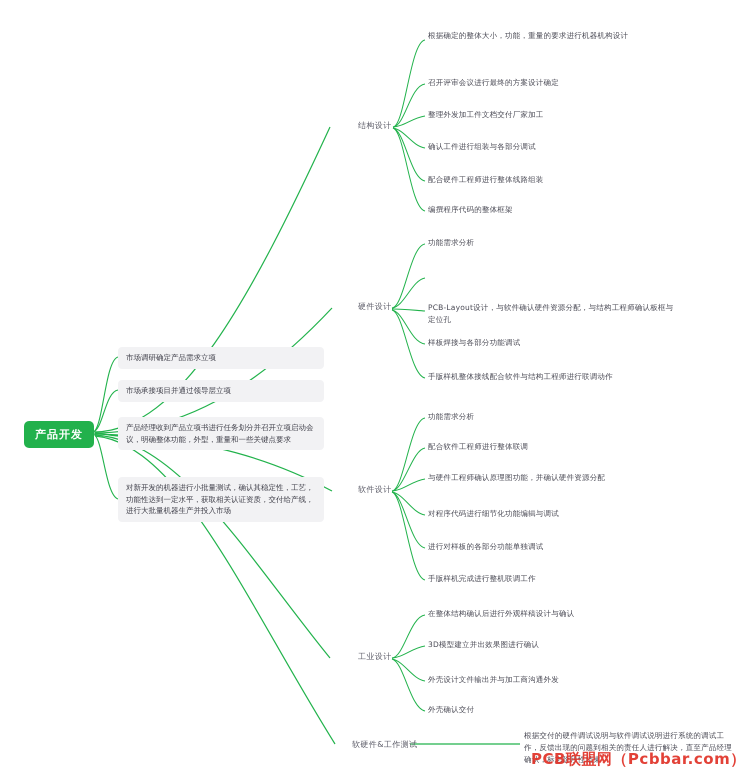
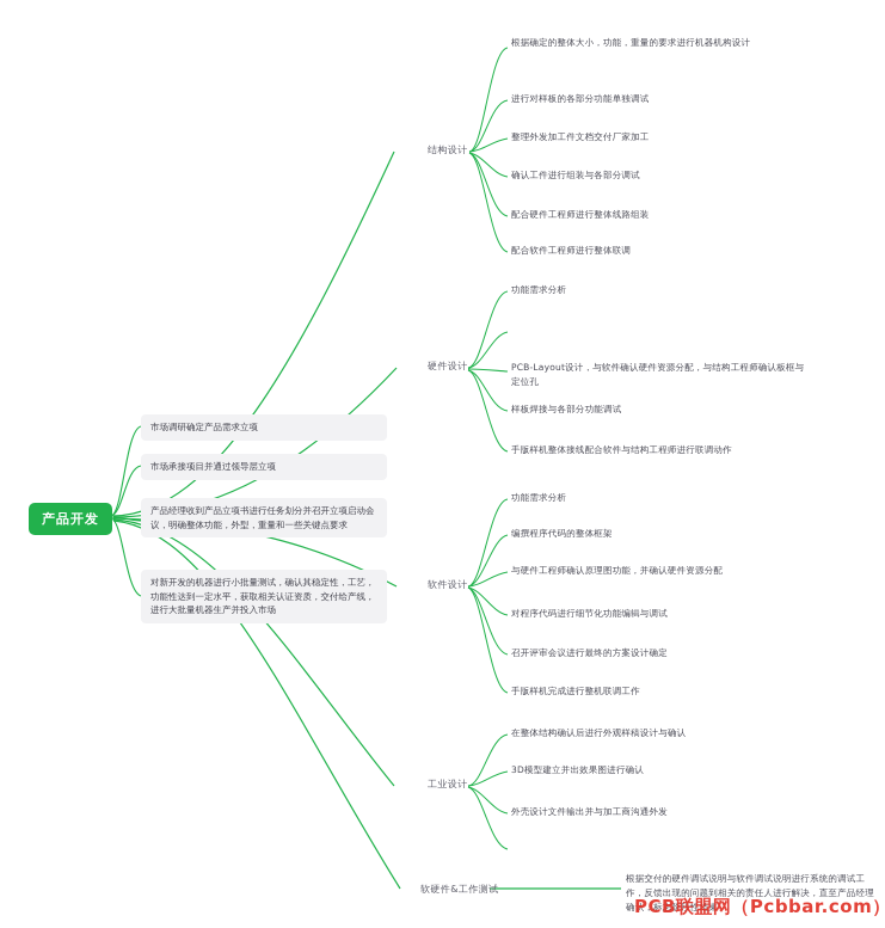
  产品开发
  市场调研确定产品需求立项
  市场承接项目并通过领导层立项
  产品经理收到产品立项书进行任务划分并召开立项启动会议，明确整体功能，外型，重量和一些关键点要求
  对新开发的机器进行小批量测试，确认其稳定性，工艺，功能性达到一定水平，获取相关认证资质，交付给产线，进行大批量机器生产并投入市场
  结构设计
  根据确定的整体大小，功能，重量的要求进行机器机构设计
- 召开评审会议进行最终的方案设计确定
+ 进行对样板的各部分功能单独调试
  整理外发加工件文档交付厂家加工
  确认工件进行组装与各部分调试
  配合硬件工程师进行整体线路组装
- 编撰程序代码的整体框架
+ 配合软件工程师进行整体联调
  硬件设计
  功能需求分析
  PCB-Layout设计，与软件确认硬件资源分配，与结构工程师确认板框与定位孔
  样板焊接与各部分功能调试
  手版样机整体接线配合软件与结构工程师进行联调动作
  软件设计
  功能需求分析
- 配合软件工程师进行整体联调
+ 编撰程序代码的整体框架
  与硬件工程师确认原理图功能，并确认硬件资源分配
  对程序代码进行细节化功能编辑与调试
- 进行对样板的各部分功能单独调试
+ 召开评审会议进行最终的方案设计确定
  手版样机完成进行整机联调工作
  工业设计
  在整体结构确认后进行外观样稿设计与确认
  3D模型建立并出效果图进行确认
  外壳设计文件输出并与加工商沟通外发
- 外壳确认交付
  软硬件&工作测试
  根据交付的硬件调试说明与软件调试说明进行系统的调试工作，反馈出现的问题到相关的责任人进行解决，直至产品经理确认，标志阶段性结束
  PCB联盟网（Pcbbar.com）
